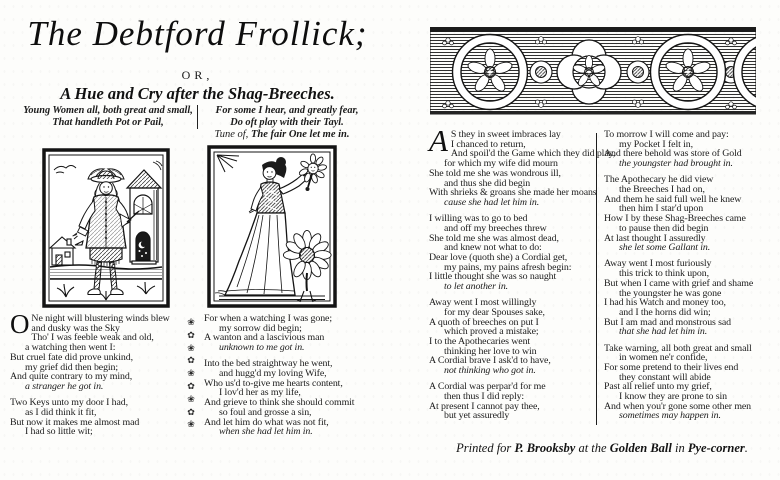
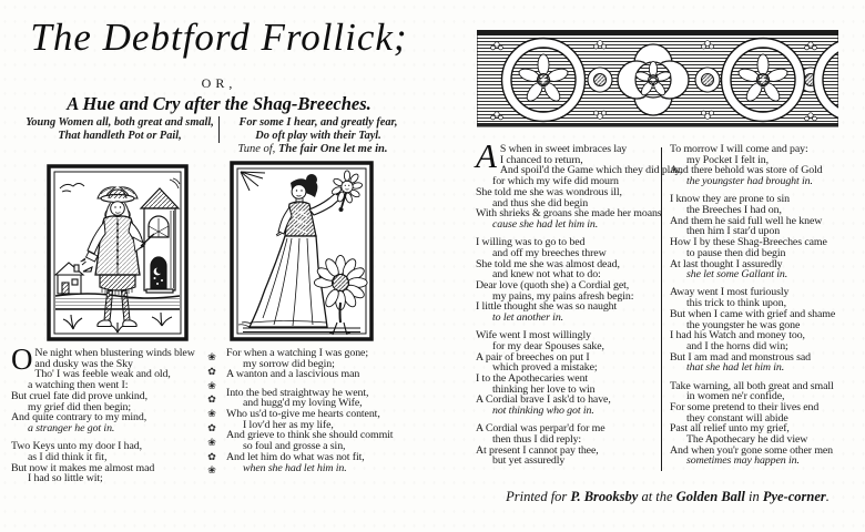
  The Debtford Frollick;
  OR,
  A Hue and Cry after the Shag-Breeches.
  Young Women all, both great and small,
  That handleth Pot or Pail,
  For some I hear, and greatly fear,
  Do oft play with their Tayl.
  Tune of, The fair One let me in.
  O
- Ne night will blustering winds blew
+ Ne night when blustering winds blew
  and dusky was the Sky
  Tho' I was feeble weak and old,
  a watching then went I:
  But cruel fate did prove unkind,
  my grief did then begin;
  And quite contrary to my mind,
  a stranger he got in.
  Two Keys unto my door I had,
  as I did think it fit,
  But now it makes me almost mad
  I had so little wit;
  ❀
  ✿
  ❀
  ✿
  ❀
  ✿
  ❀
  ✿
  ❀
  For when a watching I was gone;
  my sorrow did begin;
  A wanton and a lascivious man
- unknown to me got in.
  Into the bed straightway he went,
  and hugg'd my loving Wife,
  Who us'd to-give me hearts content,
  I lov'd her as my life,
  And grieve to think she should commit
  so foul and grosse a sin,
  And let him do what was not fit,
  when she had let him in.
  A
- S they in sweet imbraces lay
+ S when in sweet imbraces lay
  I chanced to return,
  And spoil'd the Game which they did play,
  for which my wife did mourn
  She told me she was wondrous ill,
  and thus she did begin
  With shrieks & groans she made her moans
  cause she had let him in.
  I willing was to go to bed
  and off my breeches threw
  She told me she was almost dead,
  and knew not what to do:
  Dear love (quoth she) a Cordial get,
  my pains, my pains afresh begin:
  I little thought she was so naught
  to let another in.
- Away went I most willingly
+ Wife went I most willingly
  for my dear Spouses sake,
- A quoth of breeches on put I
+ A pair of breeches on put I
  which proved a mistake;
  I to the Apothecaries went
  thinking her love to win
  A Cordial brave I ask'd to have,
  not thinking who got in.
  A Cordial was perpar'd for me
  then thus I did reply:
  At present I cannot pay thee,
  but yet assuredly
  To morrow I will come and pay:
  my Pocket I felt in,
  And there behold was store of Gold
  the youngster had brought in.
- The Apothecary he did view
+ I know they are prone to sin
  the Breeches I had on,
  And them he said full well he knew
  then him I star'd upon
  How I by these Shag-Breeches came
  to pause then did begin
  At last thought I assuredly
  she let some Gallant in.
  Away went I most furiously
  this trick to think upon,
  But when I came with grief and shame
  the youngster he was gone
  I had his Watch and money too,
  and I the horns did win;
  But I am mad and monstrous sad
  that she had let him in.
  Take warning, all both great and small
  in women ne'r confide,
  For some pretend to their lives end
  they constant will abide
  Past all relief unto my grief,
- I know they are prone to sin
+ The Apothecary he did view
  And when you'r gone some other men
  sometimes may happen in.
  Printed for P. Brooksby at the Golden Ball in Pye-corner.
